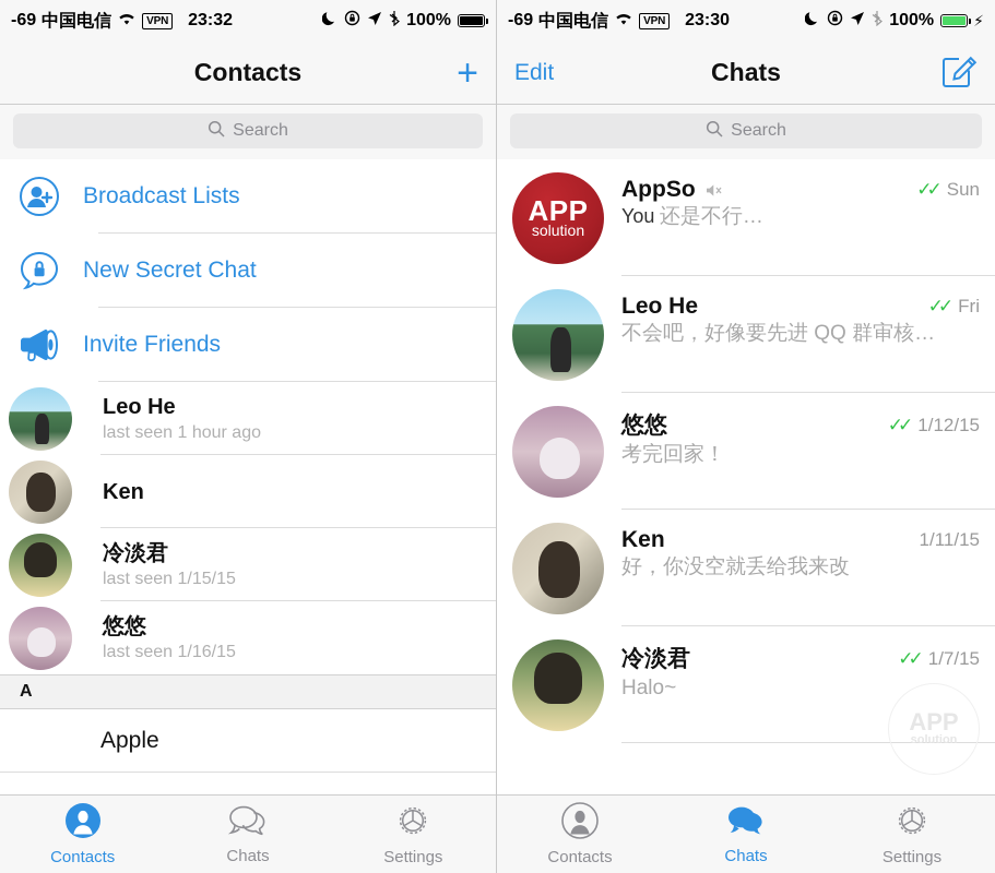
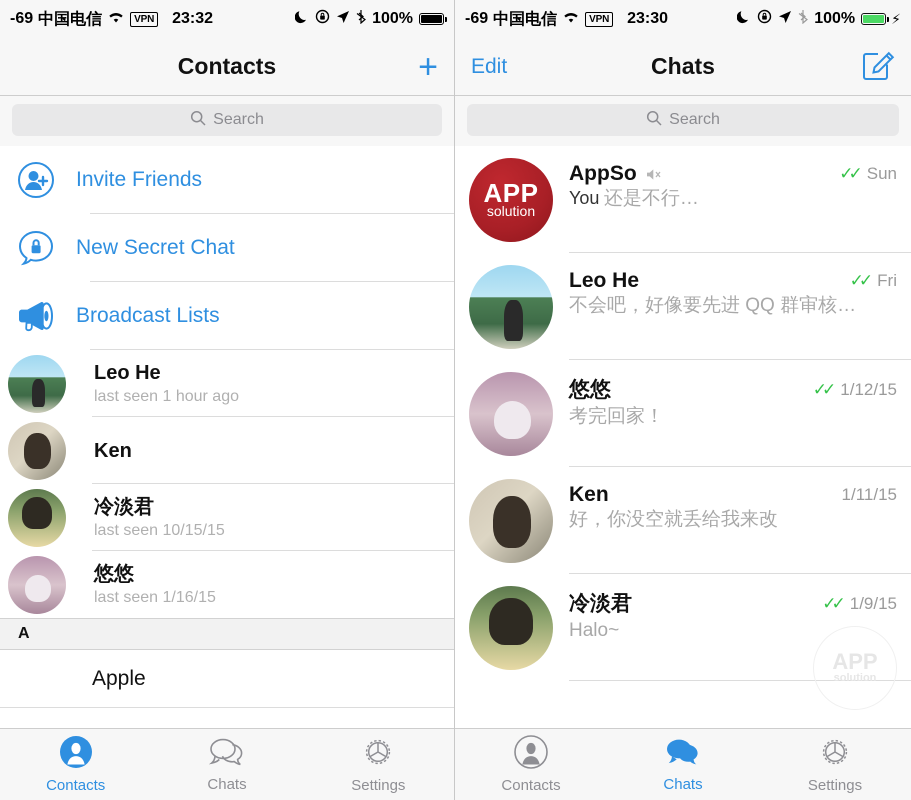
  -69
  中国电信
  VPN
  23:32
  100%
  Contacts
  +
  Search
- Broadcast Lists
+ Invite Friends
  New Secret Chat
- Invite Friends
+ Broadcast Lists
  Leo He
  last seen 1 hour ago
  Ken
  冷淡君
- last seen 1/15/15
+ last seen 10/15/15
  悠悠
  last seen 1/16/15
  A
  Apple
  Contacts
  Chats
  Settings
  -69
  中国电信
  VPN
  23:30
  100%
  ⚡
  Edit
  Chats
  Search
  APP
  solution
  AppSo
  ✓✓
  Sun
  You 还是不行…
  Leo He
  ✓✓
  Fri
  不会吧，好像要先进 QQ 群审核…
  悠悠
  ✓✓
  1/12/15
  考完回家！
  Ken
  1/11/15
  好，你没空就丢给我来改
  冷淡君
  ✓✓
- 1/7/15
+ 1/9/15
  Halo~
  APP
  solution
  Contacts
  Chats
  Settings
